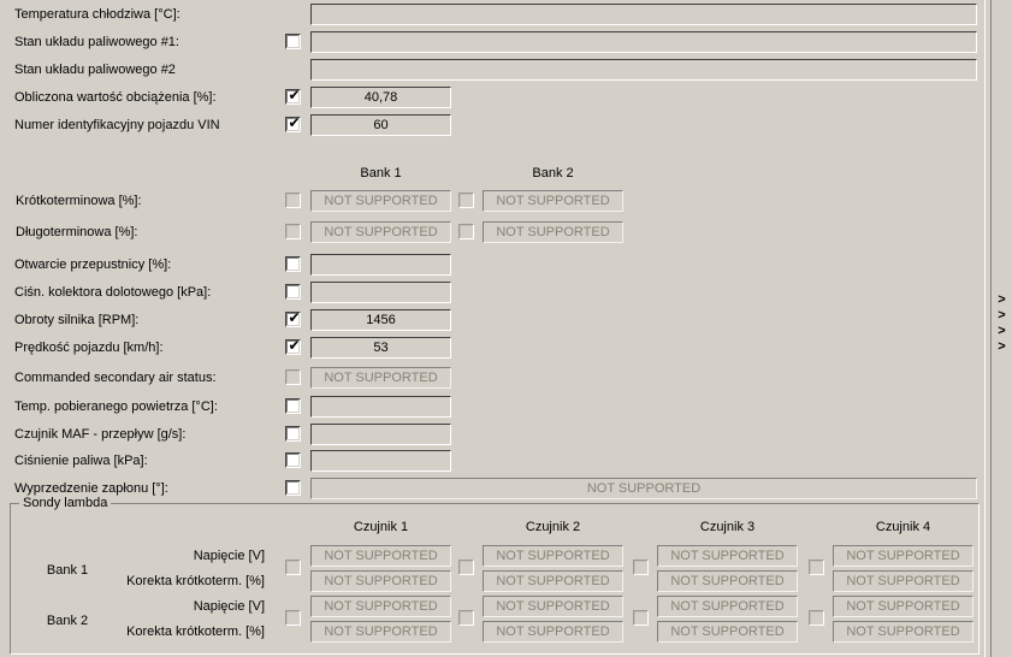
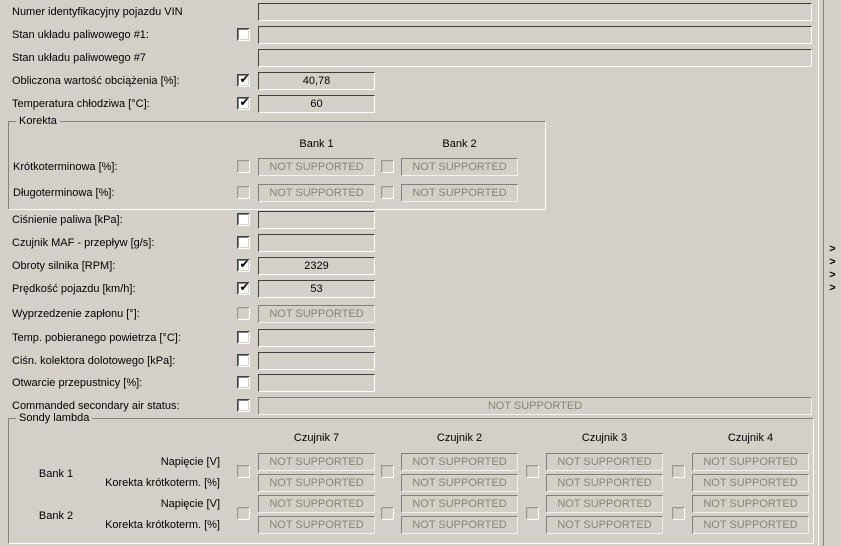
- Temperatura chłodziwa [°C]:
+ Numer identyfikacyjny pojazdu VIN
  Stan układu paliwowego #1:
- Stan układu paliwowego #2
+ Stan układu paliwowego #7
  Obliczona wartość obciążenia [%]:
  ✔
  40,78
- Numer identyfikacyjny pojazdu VIN
+ Temperatura chłodziwa [°C]:
  ✔
  60
+ Korekta
  Bank 1
  Bank 2
  Krótkoterminowa [%]:
  NOT SUPPORTED
  NOT SUPPORTED
  Długoterminowa [%]:
  NOT SUPPORTED
  NOT SUPPORTED
- Otwarcie przepustnicy [%]:
+ Ciśnienie paliwa [kPa]:
- Ciśn. kolektora dolotowego [kPa]:
+ Czujnik MAF - przepływ [g/s]:
  Obroty silnika [RPM]:
  ✔
- 1456
+ 2329
  Prędkość pojazdu [km/h]:
  ✔
  53
- Commanded secondary air status:
+ Wyprzedzenie zapłonu [°]:
  NOT SUPPORTED
  Temp. pobieranego powietrza [°C]:
- Czujnik MAF - przepływ [g/s]:
+ Ciśn. kolektora dolotowego [kPa]:
- Ciśnienie paliwa [kPa]:
+ Otwarcie przepustnicy [%]:
- Wyprzedzenie zapłonu [°]:
+ Commanded secondary air status:
  NOT SUPPORTED
  Sondy lambda
- Czujnik 1
+ Czujnik 7
  Czujnik 2
  Czujnik 3
  Czujnik 4
  Bank 1
  Napięcie [V]
  NOT SUPPORTED
  NOT SUPPORTED
  NOT SUPPORTED
  NOT SUPPORTED
  Korekta krótkoterm. [%]
  NOT SUPPORTED
  NOT SUPPORTED
  NOT SUPPORTED
  NOT SUPPORTED
  Bank 2
  Napięcie [V]
  NOT SUPPORTED
  NOT SUPPORTED
  NOT SUPPORTED
  NOT SUPPORTED
  Korekta krótkoterm. [%]
  NOT SUPPORTED
  NOT SUPPORTED
  NOT SUPPORTED
  NOT SUPPORTED
  >
  >
  >
  >
